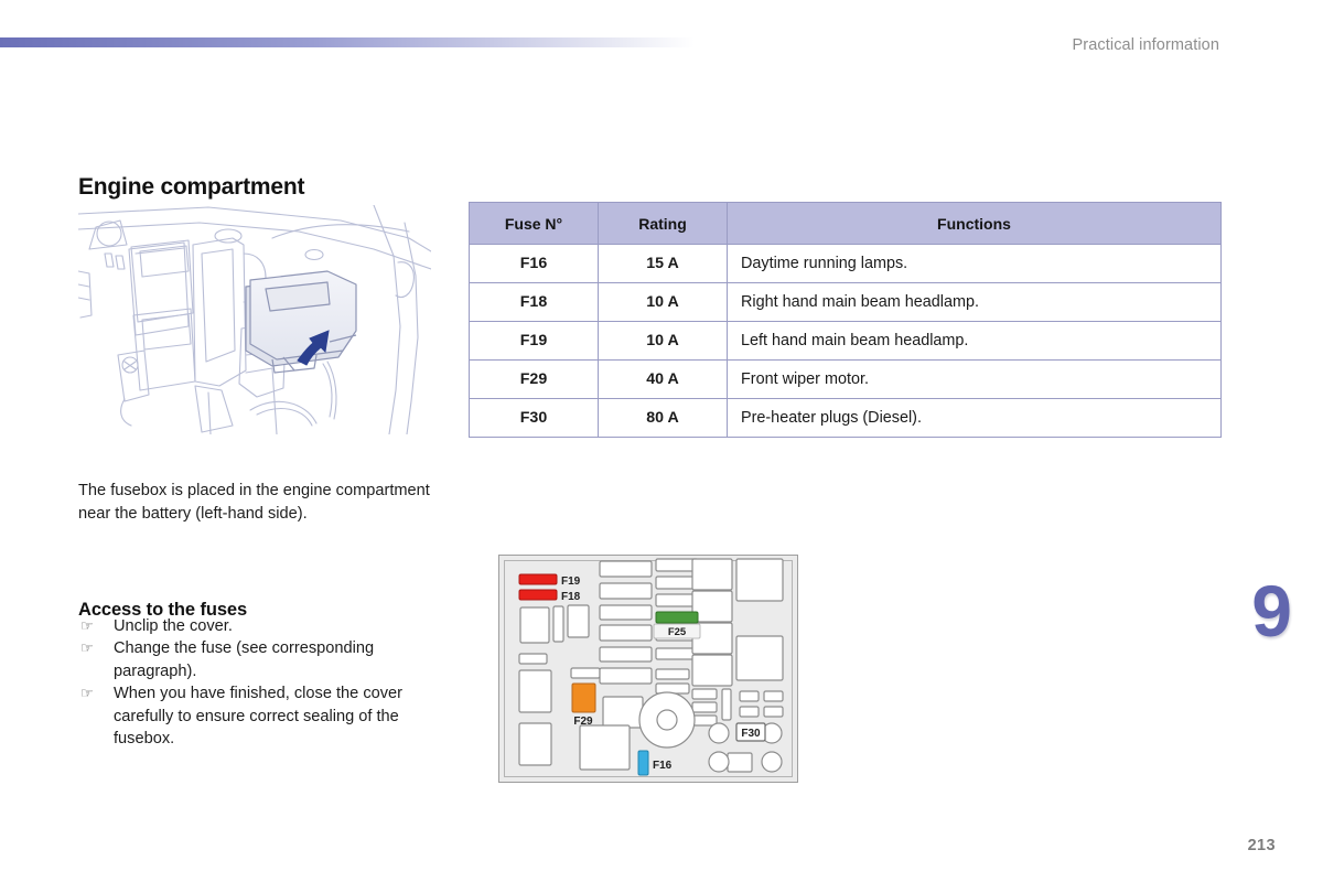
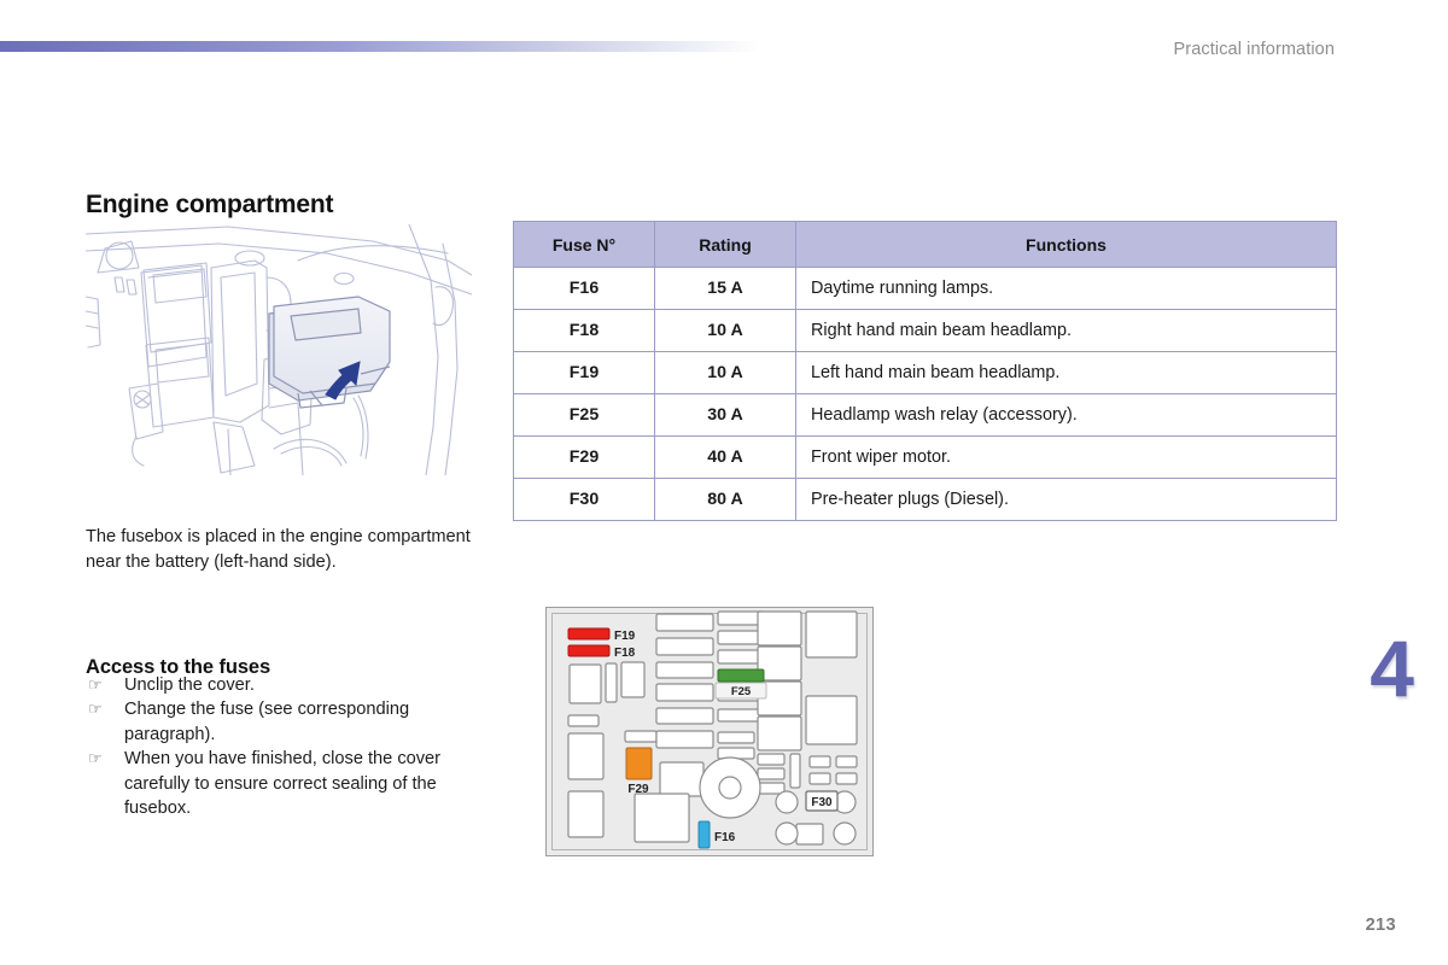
  Practical information
  Engine compartment
  The fusebox is placed in the engine compartment near the battery (left-hand side).
  Access to the fuses
  ☞
  Unclip the cover.
  ☞
  Change the fuse (see corresponding paragraph).
  ☞
  When you have finished, close the cover carefully to ensure correct sealing of the fusebox.
  Fuse N°	Rating	Functions
  F16	15 A	Daytime running lamps.
  F18	10 A	Right hand main beam headlamp.
  F19	10 A	Left hand main beam headlamp.
+ F25	30 A	Headlamp wash relay (accessory).
  F29	40 A	Front wiper motor.
  F30	80 A	Pre-heater plugs (Diesel).
  F30
  F25
  F19
  F18
  F29
  F16
- 9
+ 4
  213
